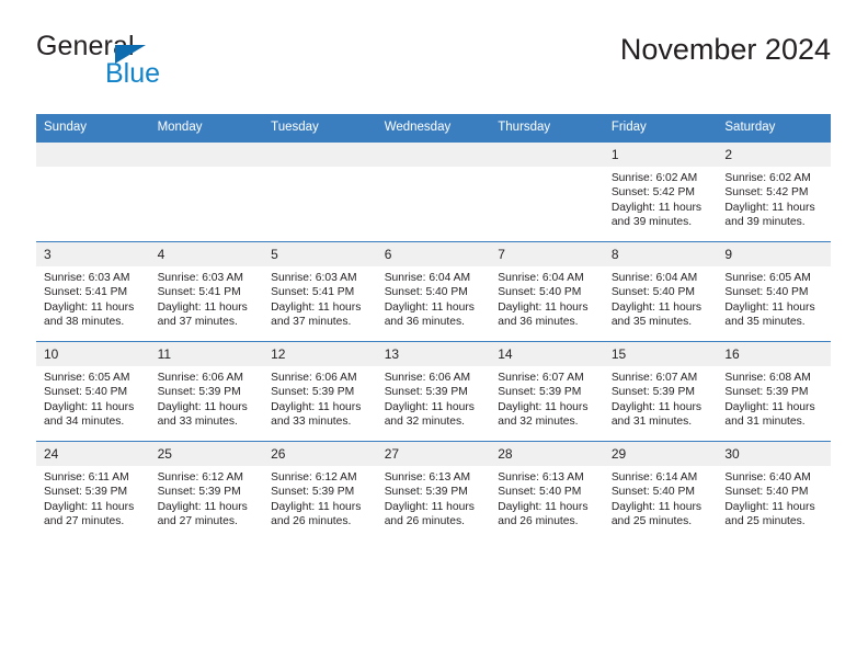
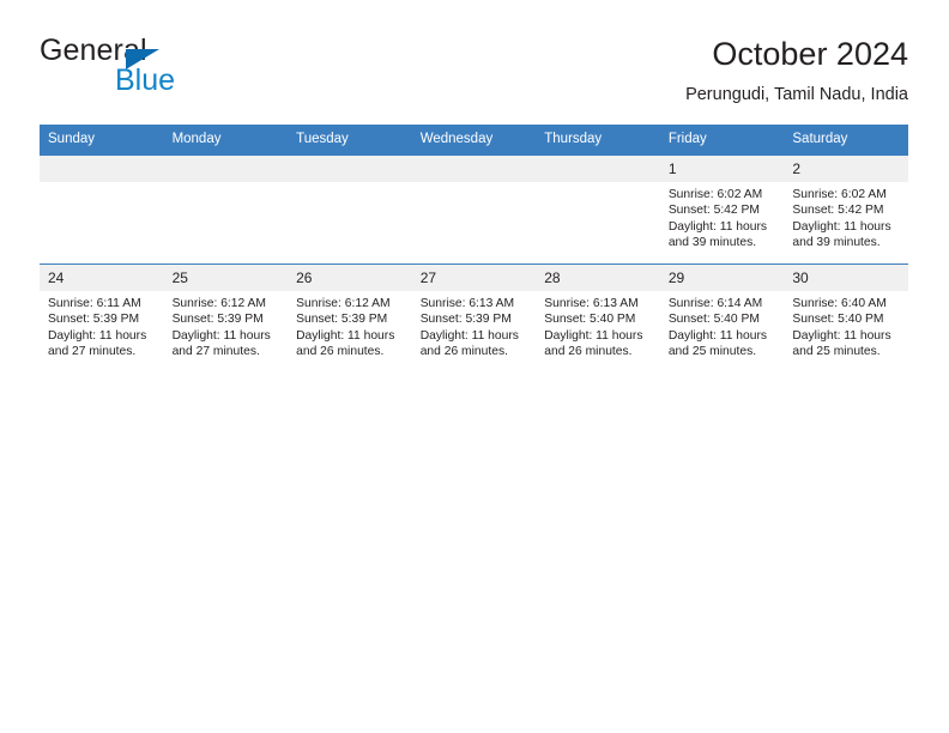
  General
  Blue
- November 2024
+ October 2024
+ Perungudi, Tamil Nadu, India
  Sunday	Monday	Tuesday	Wednesday	Thursday	Friday	Saturday
  					1Sunrise: 6:02 AMSunset: 5:42 PMDaylight: 11 hours and 39 minutes.	2Sunrise: 6:02 AMSunset: 5:42 PMDaylight: 11 hours and 39 minutes.
- 3Sunrise: 6:03 AMSunset: 5:41 PMDaylight: 11 hours and 38 minutes.	4Sunrise: 6:03 AMSunset: 5:41 PMDaylight: 11 hours and 37 minutes.	5Sunrise: 6:03 AMSunset: 5:41 PMDaylight: 11 hours and 37 minutes.	6Sunrise: 6:04 AMSunset: 5:40 PMDaylight: 11 hours and 36 minutes.	7Sunrise: 6:04 AMSunset: 5:40 PMDaylight: 11 hours and 36 minutes.	8Sunrise: 6:04 AMSunset: 5:40 PMDaylight: 11 hours and 35 minutes.	9Sunrise: 6:05 AMSunset: 5:40 PMDaylight: 11 hours and 35 minutes.
- 10Sunrise: 6:05 AMSunset: 5:40 PMDaylight: 11 hours and 34 minutes.	11Sunrise: 6:06 AMSunset: 5:39 PMDaylight: 11 hours and 33 minutes.	12Sunrise: 6:06 AMSunset: 5:39 PMDaylight: 11 hours and 33 minutes.	13Sunrise: 6:06 AMSunset: 5:39 PMDaylight: 11 hours and 32 minutes.	14Sunrise: 6:07 AMSunset: 5:39 PMDaylight: 11 hours and 32 minutes.	15Sunrise: 6:07 AMSunset: 5:39 PMDaylight: 11 hours and 31 minutes.	16Sunrise: 6:08 AMSunset: 5:39 PMDaylight: 11 hours and 31 minutes.
  24Sunrise: 6:11 AMSunset: 5:39 PMDaylight: 11 hours and 27 minutes.	25Sunrise: 6:12 AMSunset: 5:39 PMDaylight: 11 hours and 27 minutes.	26Sunrise: 6:12 AMSunset: 5:39 PMDaylight: 11 hours and 26 minutes.	27Sunrise: 6:13 AMSunset: 5:39 PMDaylight: 11 hours and 26 minutes.	28Sunrise: 6:13 AMSunset: 5:40 PMDaylight: 11 hours and 26 minutes.	29Sunrise: 6:14 AMSunset: 5:40 PMDaylight: 11 hours and 25 minutes.	30Sunrise: 6:40 AMSunset: 5:40 PMDaylight: 11 hours and 25 minutes.
